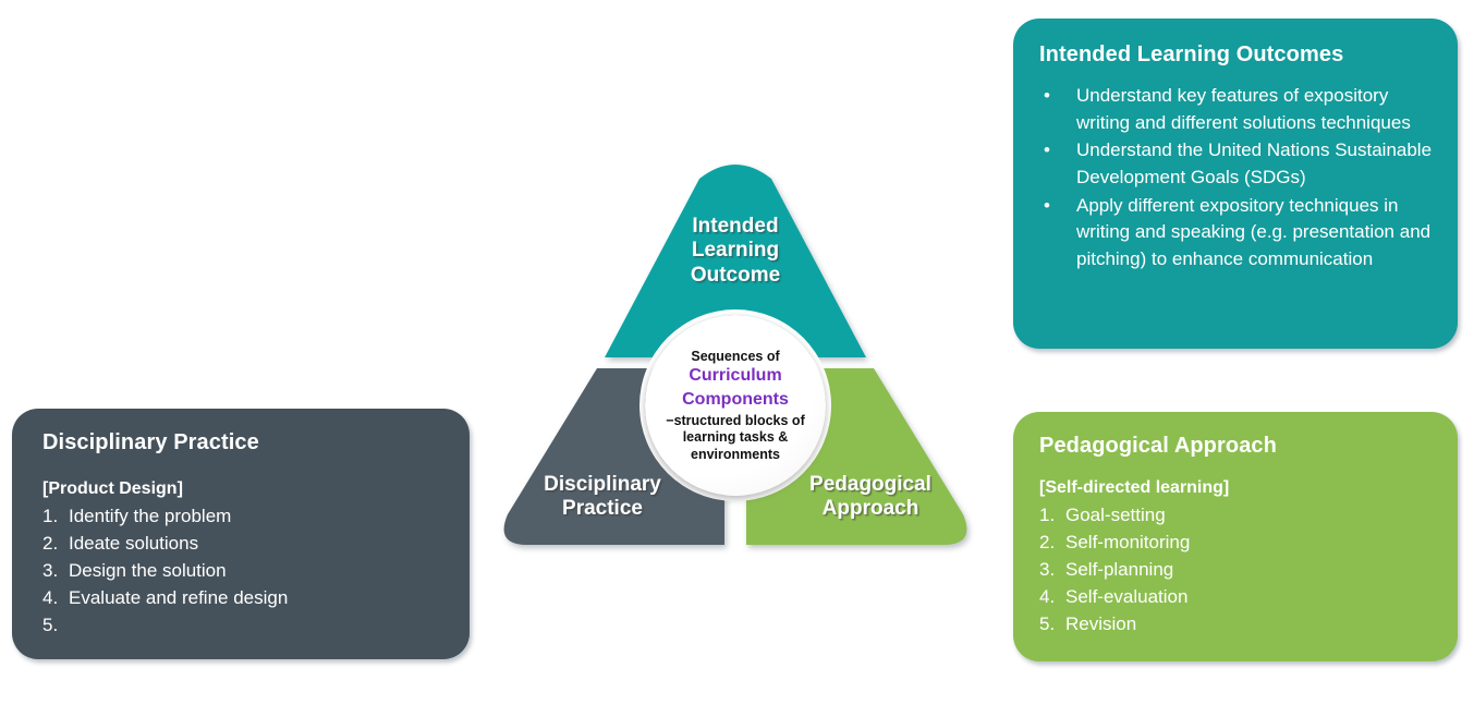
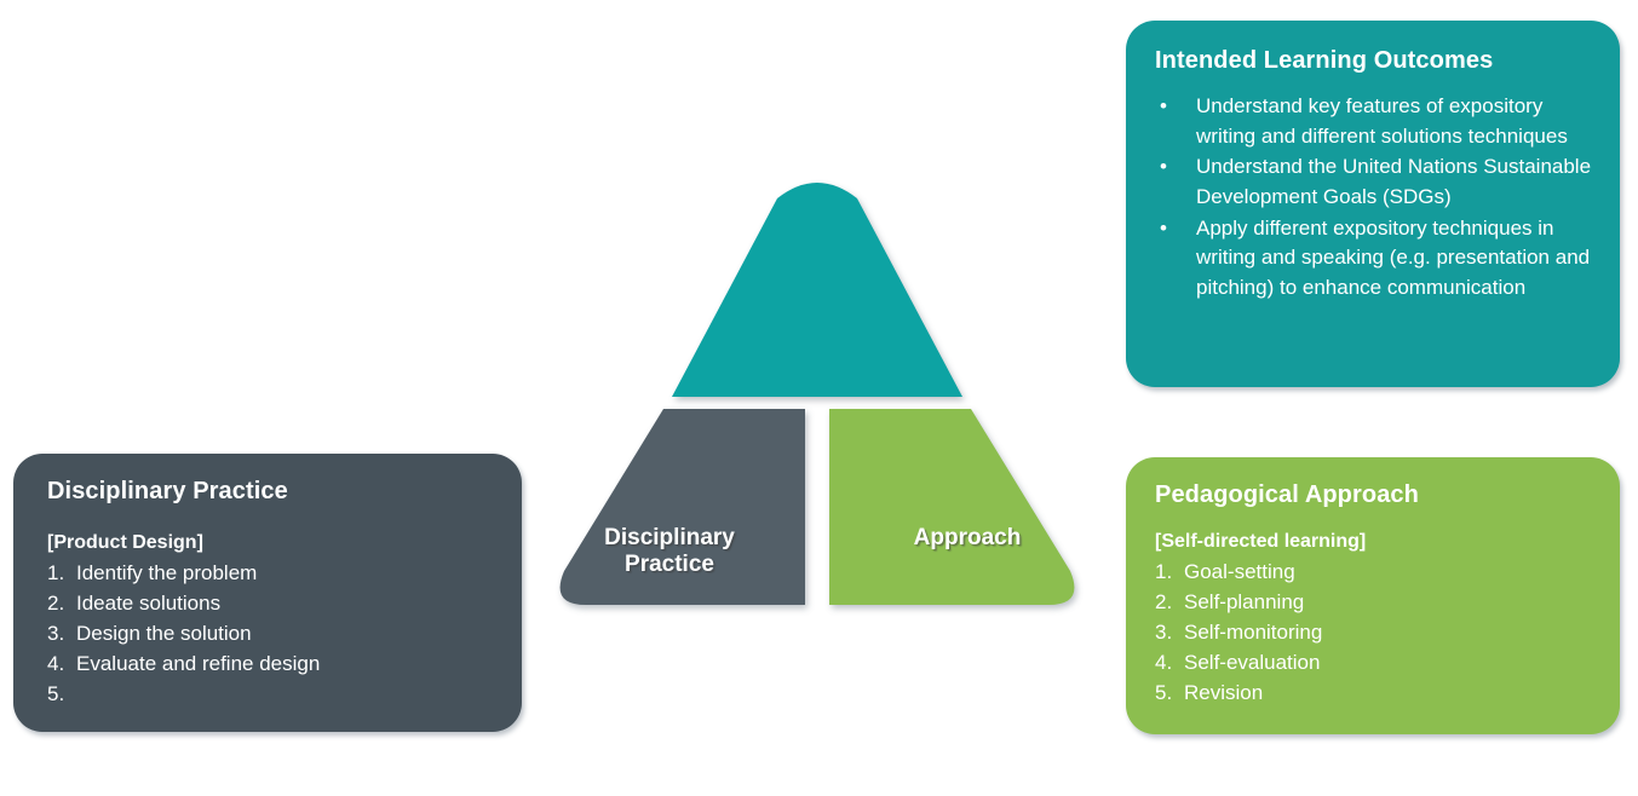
  Disciplinary Practice
  [Product Design]
  1.
  Identify the problem
  2.
  Ideate solutions
  3.
  Design the solution
  4.
  Evaluate and refine design
  5.
  Intended Learning Outcomes
  •
  Understand key features of expository writing and different solutions techniques
  •
  Understand the United Nations Sustainable Development Goals (SDGs)
  •
  Apply different expository techniques in writing and speaking (e.g. presentation and pitching) to enhance communication
  Pedagogical Approach
  [Self-directed learning]
  1.
  Goal-setting
  2.
- Self-monitoring
+ Self-planning
  3.
- Self-planning
+ Self-monitoring
  4.
  Self-evaluation
  5.
  Revision
- Intended
- Learning
- Outcome
  Disciplinary
  Practice
- Pedagogical
  Approach
- Sequences of
- Curriculum
- Components
- −structured blocks of
- learning tasks &
- environments
